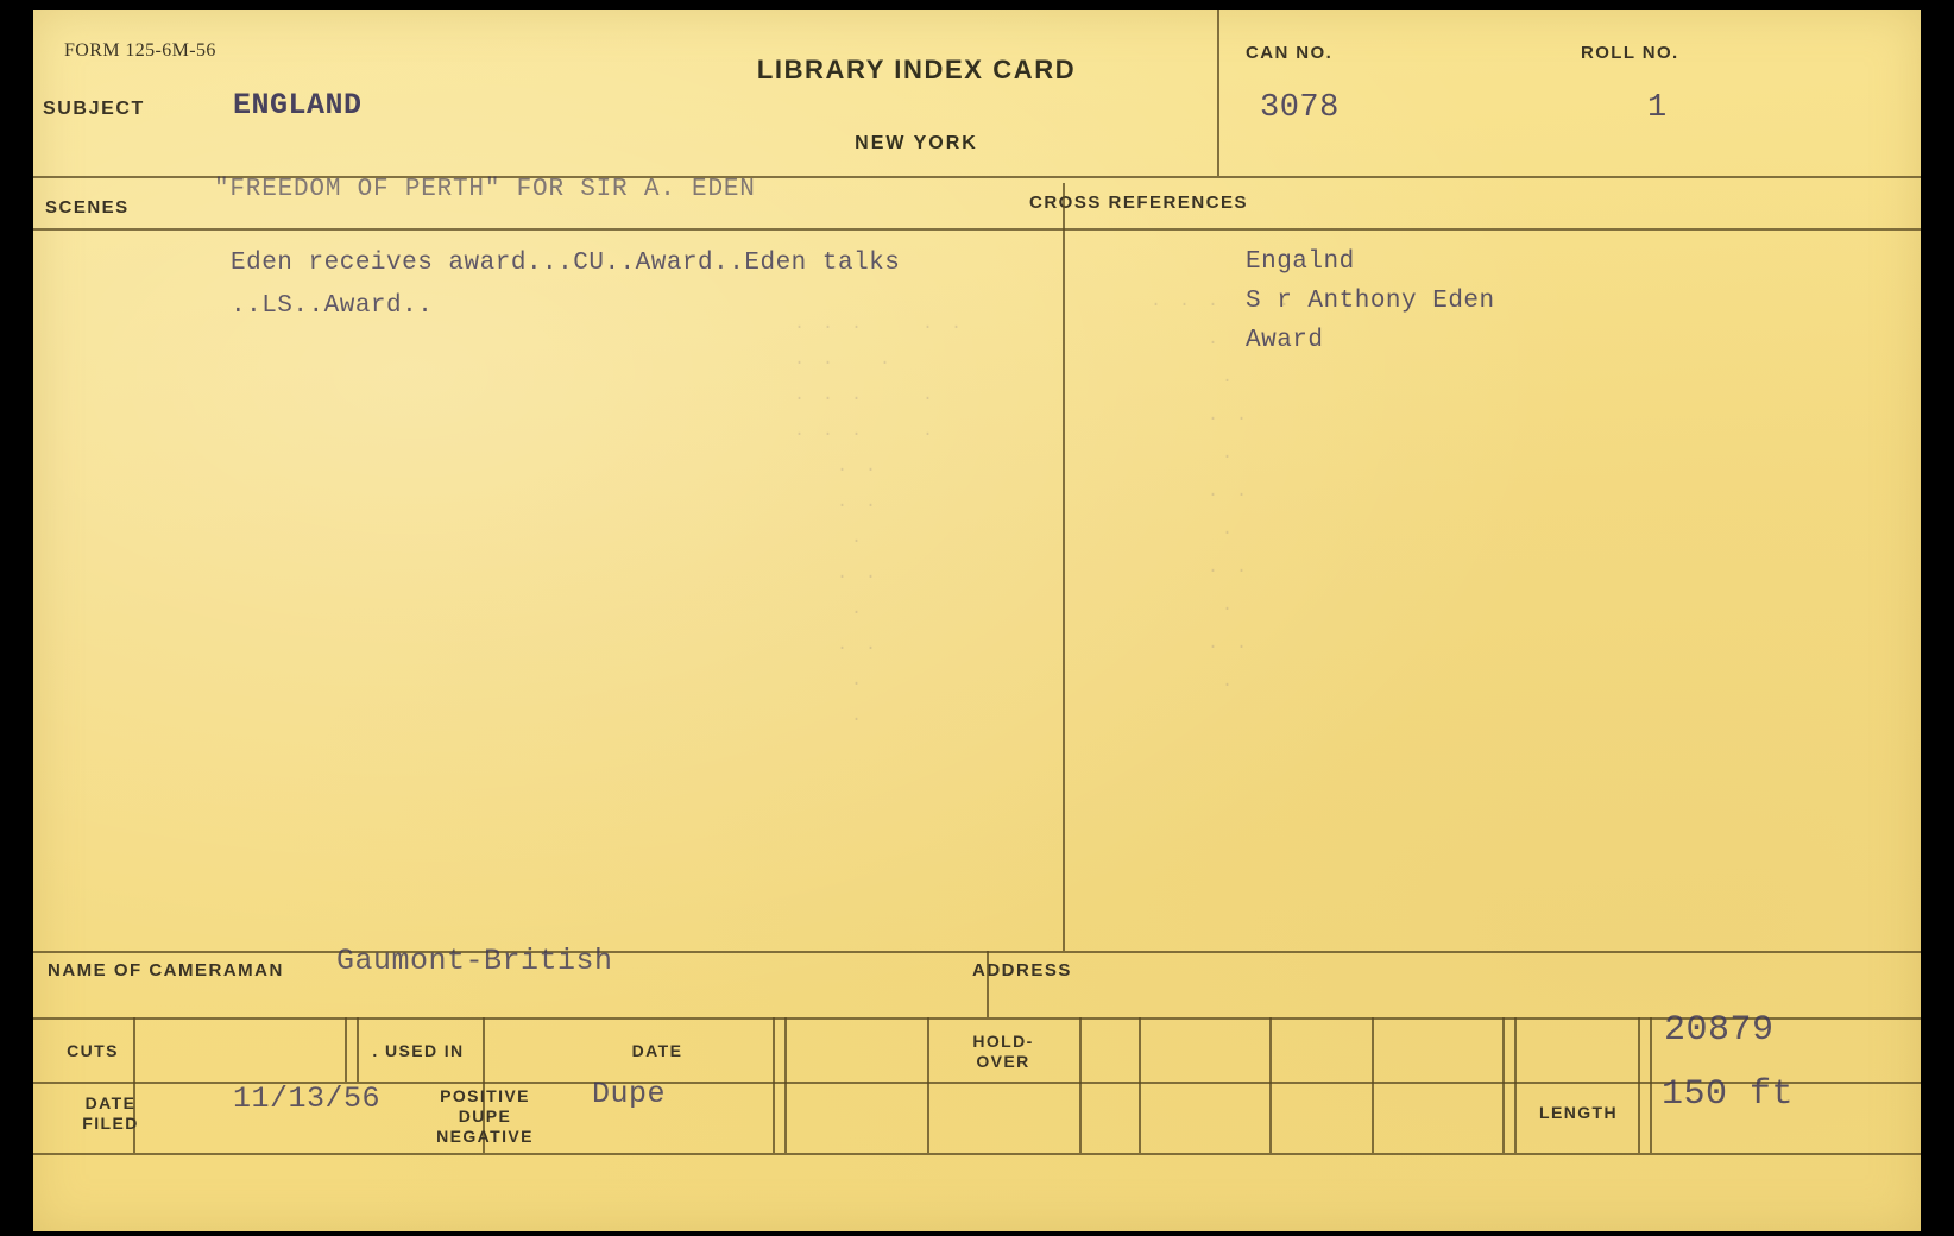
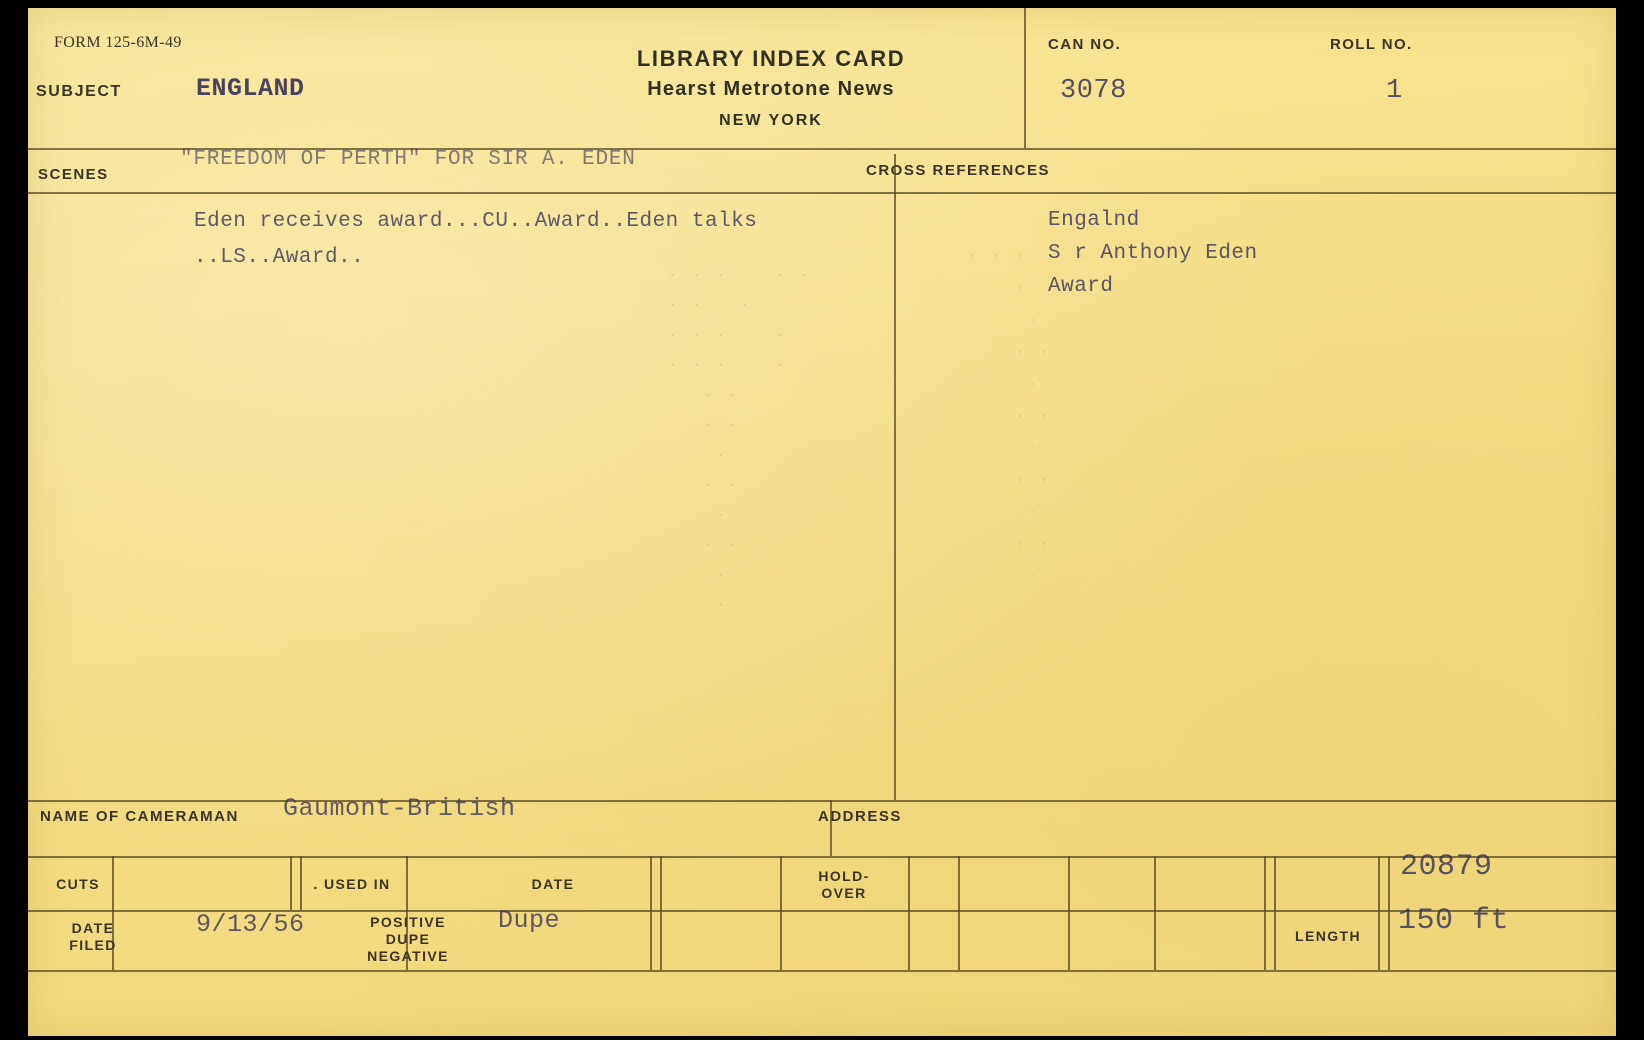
- FORM 125-6M-56
+ FORM 125-6M-49
  SUBJECT
  ENGLAND
  LIBRARY INDEX CARD
+ Hearst Metrotone News
  NEW YORK
  CAN NO.
  3078
  ROLL NO.
  1
  SCENES
  "FREEDOM OF PERTH" FOR SIR A. EDEN
  CROSS REFERENCES
  Eden receives award...CU..Award..Eden talks
  ..LS..Award..
  Engalnd
  S r Anthony Eden
  Award
  . . . . .
  . . .
  . . . .
  . . . .
  . .
  . .
  .
  . .
  .
  . .
  .
  .
  . . . .
  .
  .
  . .
  .
  . .
  .
  . .
  .
  . .
  .
  NAME OF CAMERAMAN
  Gaumont-British
  ADDRESS
  CUTS
  . USED IN
  DATE
  HOLD-
  OVER
  DATE
  FILED
- 11/13/56
+ 9/13/56
  POSITIVE
  DUPE
  NEGATIVE
  Dupe
  LENGTH
  20879
  150 ft
